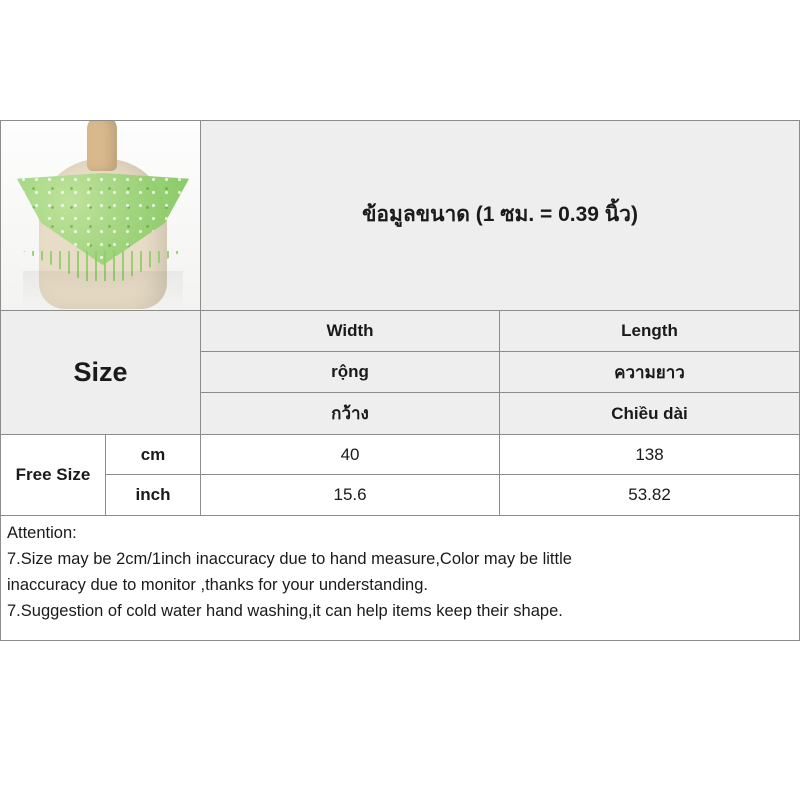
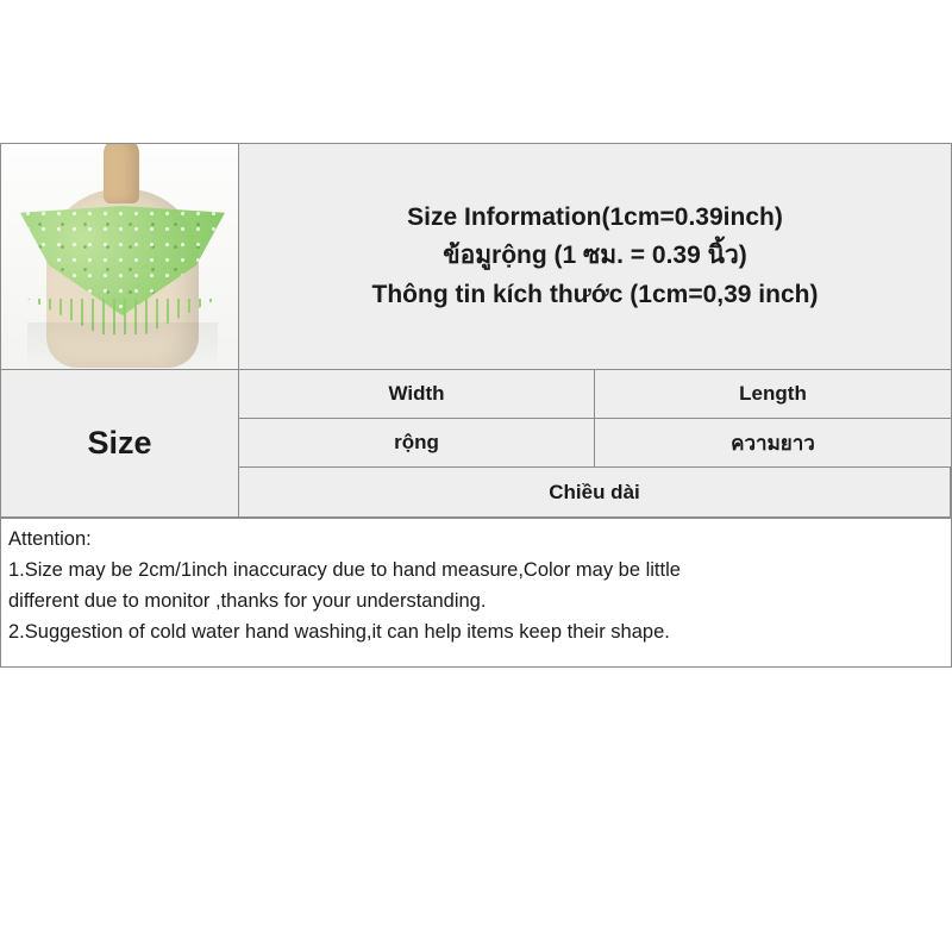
+ Size Information(1cm=0.39inch)
- ข้อมูลขนาด (1 ซม. = 0.39 นิ้ว)
+ ข้อมูrộng (1 ซม. = 0.39 นิ้ว)
+ Thông tin kích thước (1cm=0,39 inch)
  Size
  Width
  Length
  rộng
  ความยาว
- กว้าง
  Chiều dài
- Free Size
- cm
- 40
- 138
- inch
- 15.6
- 53.82
  Attention:
- 7.Size may be 2cm/1inch inaccuracy due to hand measure,Color may be little
+ 1.Size may be 2cm/1inch inaccuracy due to hand measure,Color may be little
- inaccuracy due to monitor ,thanks for your understanding.
+ different due to monitor ,thanks for your understanding.
- 7.Suggestion of cold water hand washing,it can help items keep their shape.
+ 2.Suggestion of cold water hand washing,it can help items keep their shape.
